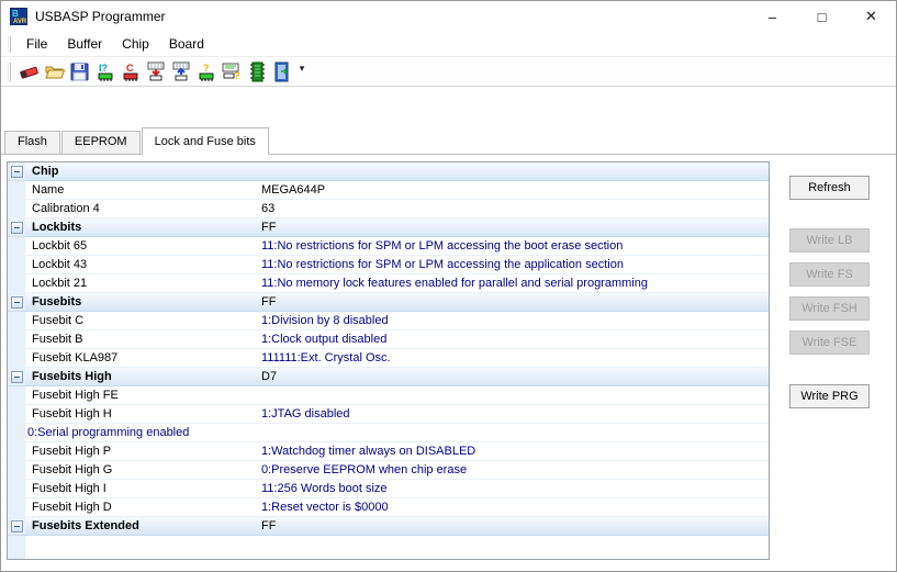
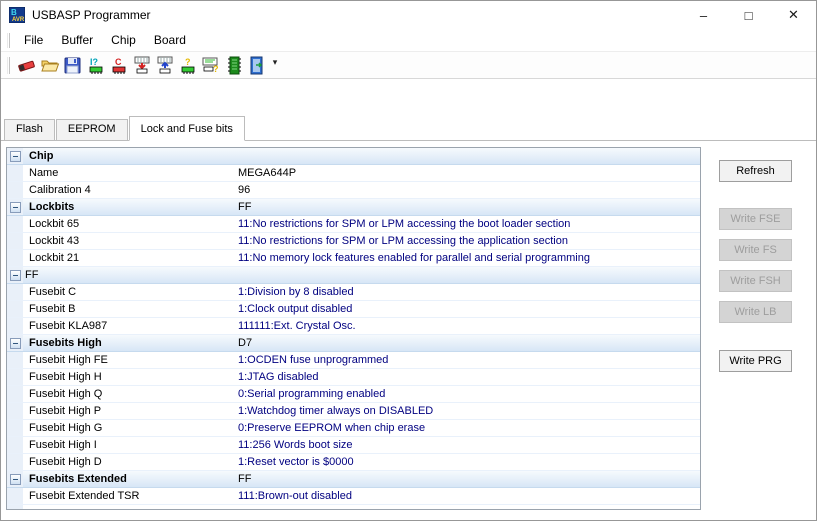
  B
  USBASP Programmer
  –
  □
  ✕
  File
  Buffer
  Chip
  Board
  I?
  C
  ?
  ?
  ▾
  Flash
  EEPROM
  Lock and Fuse bits
  Chip
  Name
  MEGA644P
  Calibration 4
- 63
+ 96
  Lockbits
  FF
  Lockbit 65
- 11:No restrictions for SPM or LPM accessing the boot erase section
+ 11:No restrictions for SPM or LPM accessing the boot loader section
  Lockbit 43
  11:No restrictions for SPM or LPM accessing the application section
  Lockbit 21
  11:No memory lock features enabled for parallel and serial programming
- Fusebits
  FF
  Fusebit C
  1:Division by 8 disabled
  Fusebit B
  1:Clock output disabled
  Fusebit KLA987
  111111:Ext. Crystal Osc.
  Fusebits High
  D7
  Fusebit High FE
+ 1:OCDEN fuse unprogrammed
  Fusebit High H
  1:JTAG disabled
+ Fusebit High Q
  0:Serial programming enabled
  Fusebit High P
  1:Watchdog timer always on DISABLED
  Fusebit High G
  0:Preserve EEPROM when chip erase
  Fusebit High I
  11:256 Words boot size
  Fusebit High D
  1:Reset vector is $0000
  Fusebits Extended
  FF
+ Fusebit Extended TSR
+ 111:Brown-out disabled
  Refresh
- Write LB
+ Write FSE
  Write FS
  Write FSH
- Write FSE
+ Write LB
  Write PRG
